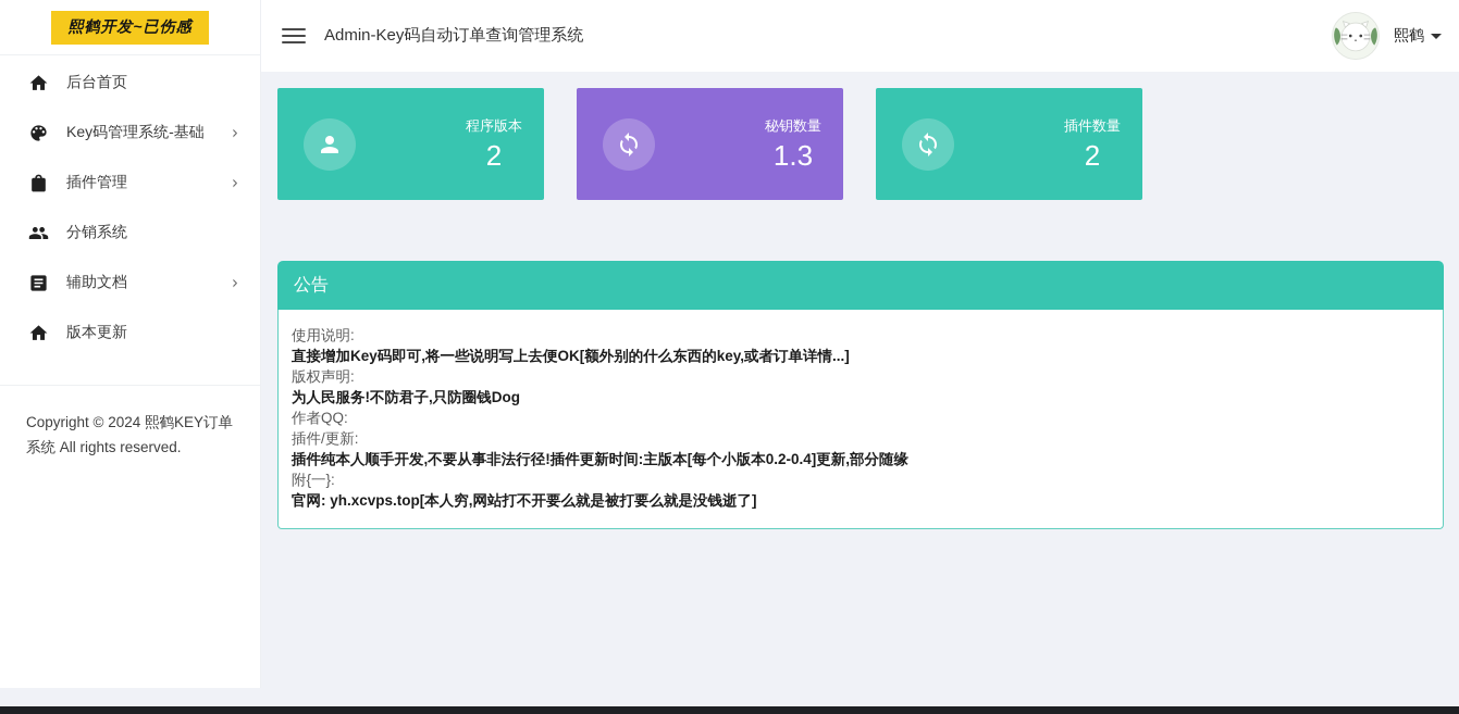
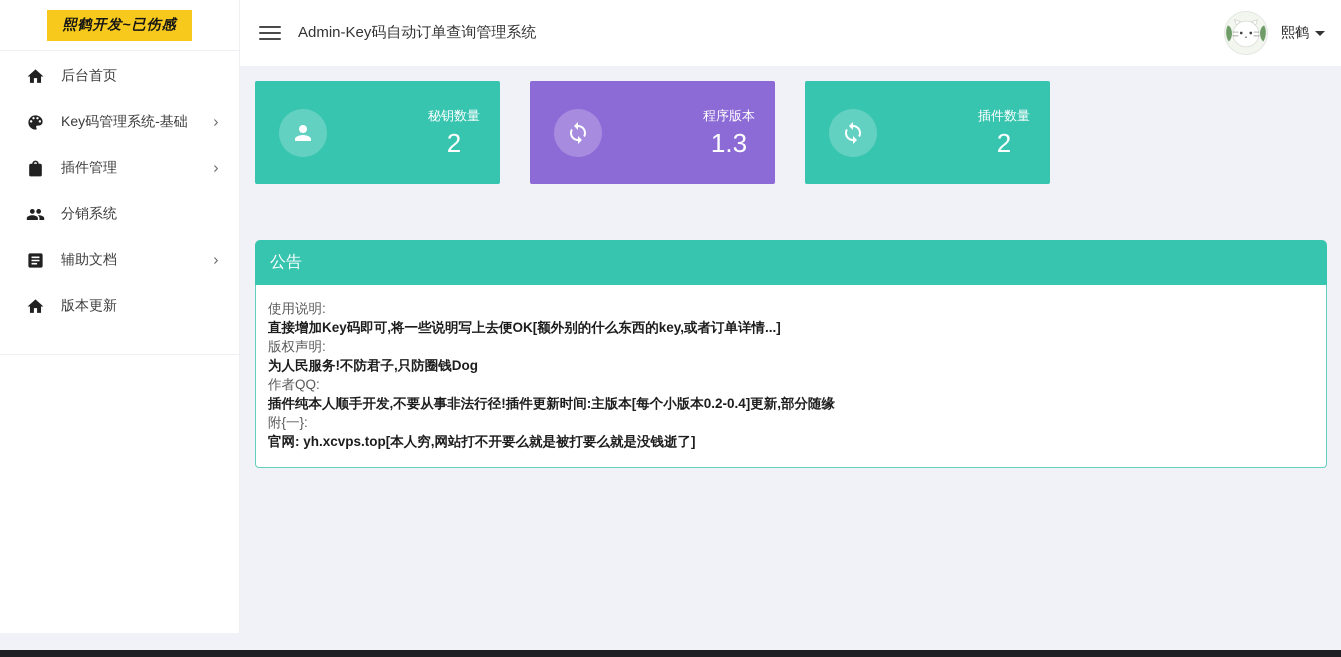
  熙鹤开发~已伤感
  后台首页
  Key码管理系统-基础
  ›
  插件管理
  ›
  分销系统
  辅助文档
  ›
  版本更新
- Copyright © 2024 熙鹤KEY订单系统 All rights reserved.
  Admin-Key码自动订单查询管理系统
  熙鹤
- 程序版本
+ 秘钥数量
  2
- 秘钥数量
+ 程序版本
  1.3
  插件数量
  2
  公告
  使用说明:
  直接增加Key码即可,将一些说明写上去便OK[额外别的什么东西的key,或者订单详情...]
  版权声明:
  为人民服务!不防君子,只防圈钱Dog
  作者QQ:
- 插件/更新:
  插件纯本人顺手开发,不要从事非法行径!插件更新时间:主版本[每个小版本0.2-0.4]更新,部分随缘
  附{一}:
  官网: yh.xcvps.top[本人穷,网站打不开要么就是被打要么就是没钱逝了]
